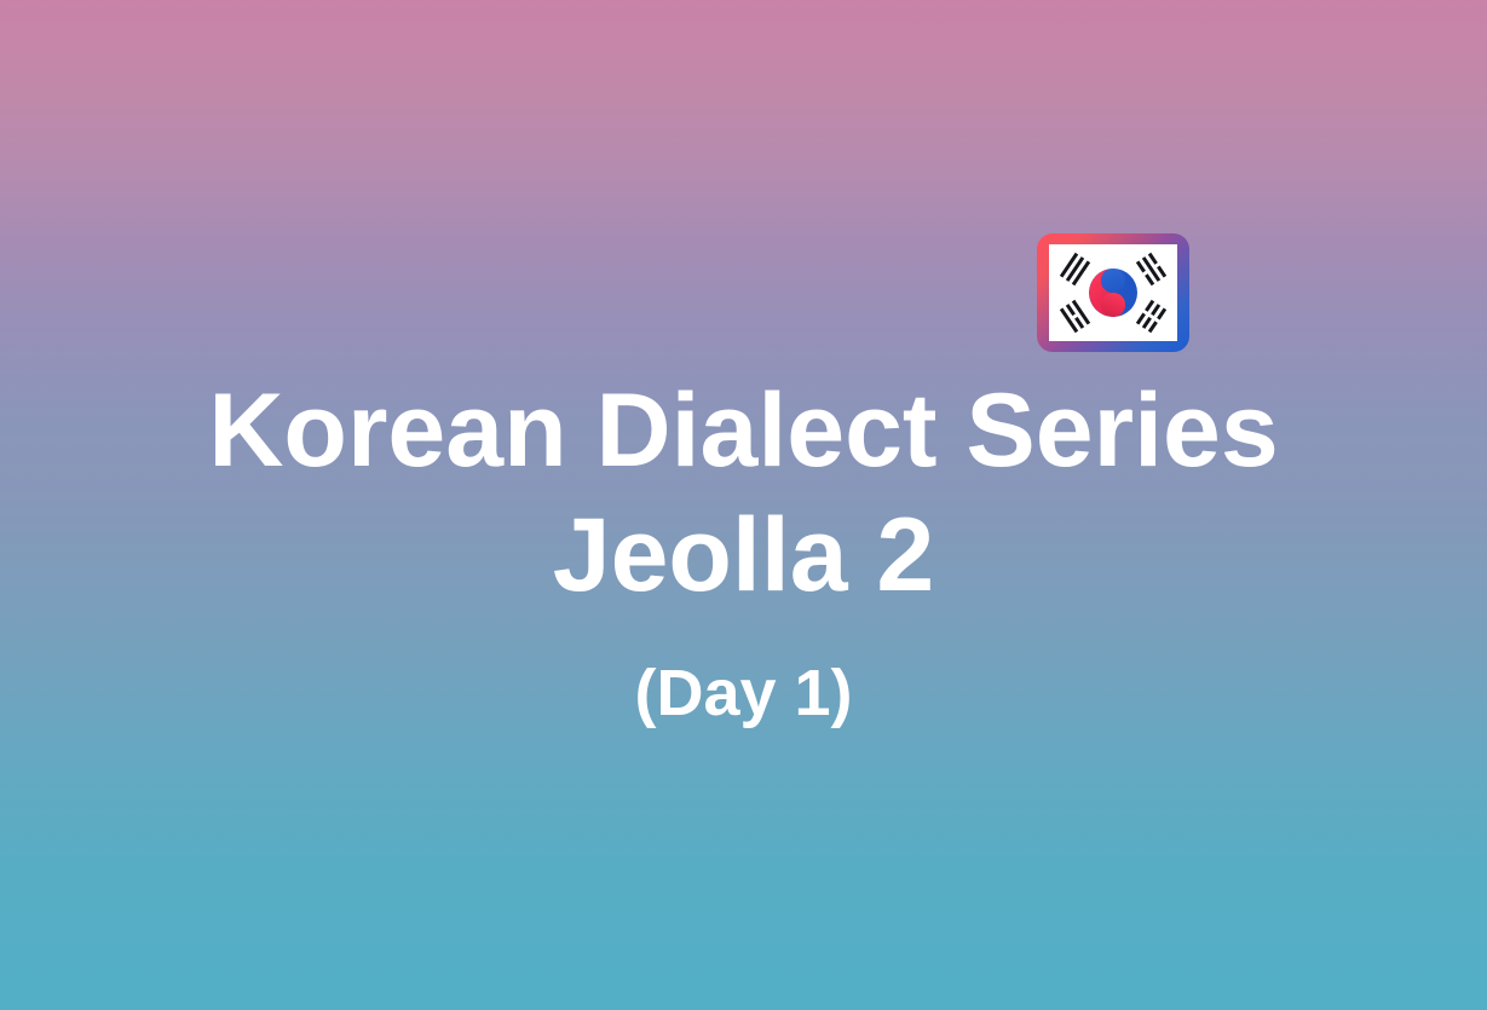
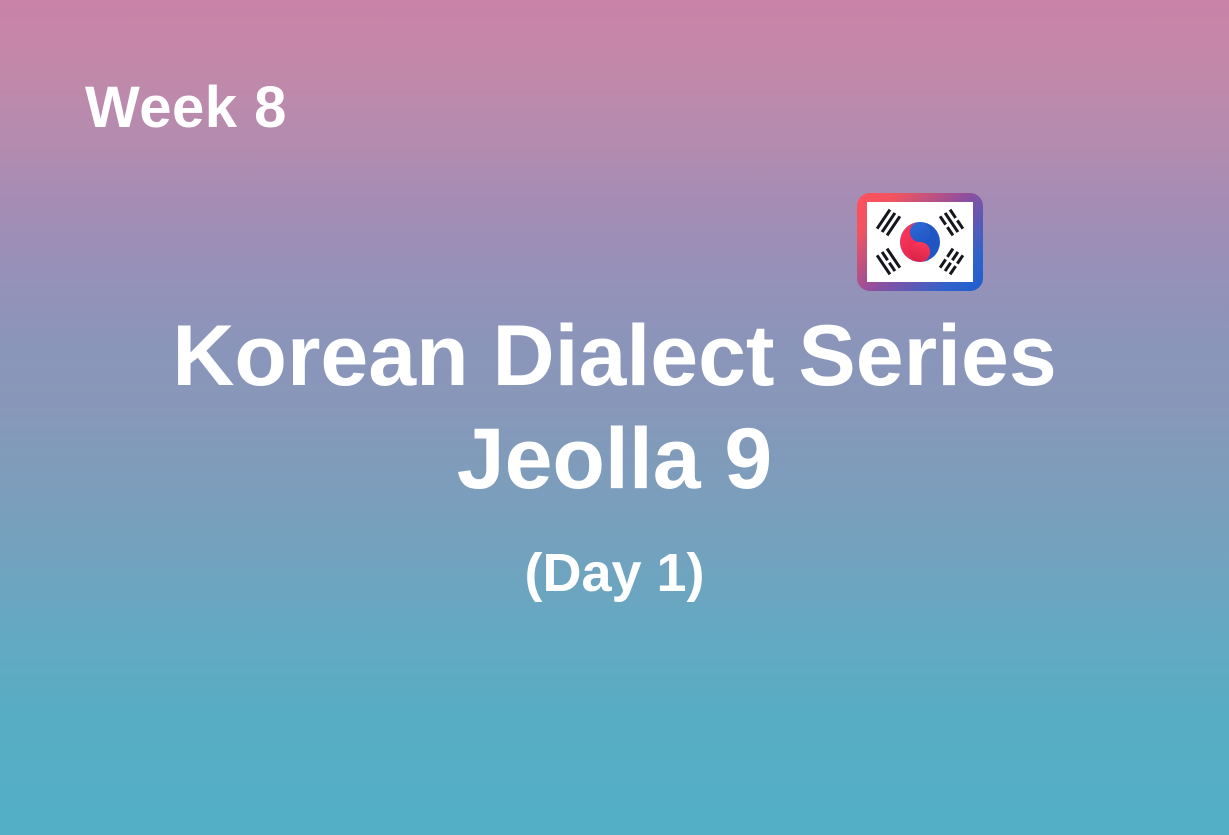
+ Week 8
  Korean Dialect Series
- Jeolla 2
+ Jeolla 9
  (Day 1)
